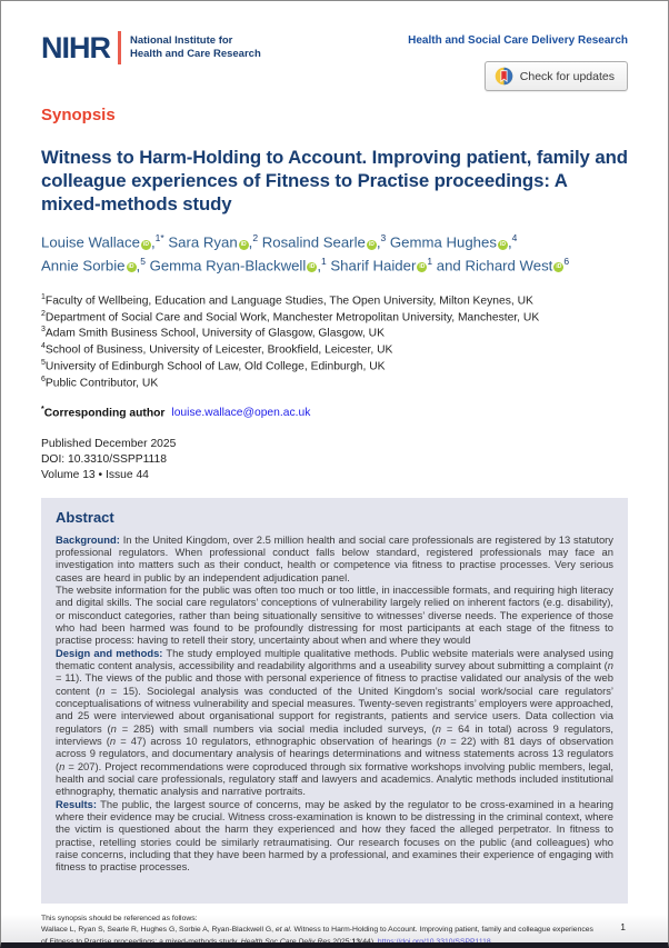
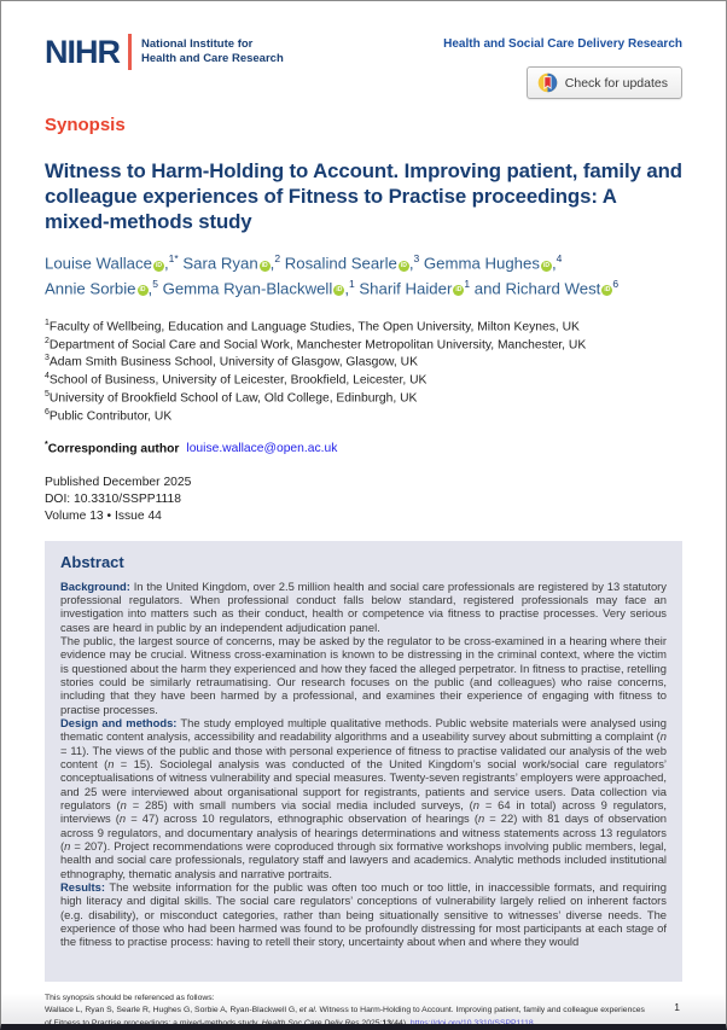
  NIHR
  National Institute for
  Health and Care Research
  Health and Social Care Delivery Research
  Check for updates
  Synopsis
  Witness to Harm-Holding to Account. Improving patient, family and colleague experiences of Fitness to Practise proceedings: A mixed-methods study
  Louise Wallace ,1* Sara Ryan ,2 Rosalind Searle ,3 Gemma Hughes ,4
  Annie Sorbie ,5 Gemma Ryan-Blackwell ,1 Sharif Haider 1 and Richard West 6
  Faculty of Wellbeing, Education and Language Studies, The Open University, Milton Keynes, UK
  Department of Social Care and Social Work, Manchester Metropolitan University, Manchester, UK
  Adam Smith Business School, University of Glasgow, Glasgow, UK
  School of Business, University of Leicester, Brookfield, Leicester, UK
- University of Edinburgh School of Law, Old College, Edinburgh, UK
+ University of Brookfield School of Law, Old College, Edinburgh, UK
  Public Contributor, UK
  Corresponding author louise.wallace@open.ac.uk
  Published December 2025
  DOI: 10.3310/SSPP1118
  Volume 13 • Issue 44
  Abstract
  Background: In the United Kingdom, over 2.5 million health and social care professionals are registered by 13 statutory professional regulators. When professional conduct falls below standard, registered professionals may face an investigation into matters such as their conduct, health or competence via fitness to practise processes. Very serious cases are heard in public by an independent adjudication panel.
- The website information for the public was often too much or too little, in inaccessible formats, and requiring high literacy and digital skills. The social care regulators’ conceptions of vulnerability largely relied on inherent factors (e.g. disability), or misconduct categories, rather than being situationally sensitive to witnesses’ diverse needs. The experience of those who had been harmed was found to be profoundly distressing for most participants at each stage of the fitness to practise process: having to retell their story, uncertainty about when and where they would
+ The public, the largest source of concerns, may be asked by the regulator to be cross-examined in a hearing where their evidence may be crucial. Witness cross-examination is known to be distressing in the criminal context, where the victim is questioned about the harm they experienced and how they faced the alleged perpetrator. In fitness to practise, retelling stories could be similarly retraumatising. Our research focuses on the public (and colleagues) who raise concerns, including that they have been harmed by a professional, and examines their experience of engaging with fitness to practise processes.
  Design and methods: The study employed multiple qualitative methods. Public website materials were analysed using thematic content analysis, accessibility and readability algorithms and a useability survey about submitting a complaint (n = 11). The views of the public and those with personal experience of fitness to practise validated our analysis of the web content (n = 15). Sociolegal analysis was conducted of the United Kingdom’s social work/social care regulators’ conceptualisations of witness vulnerability and special measures. Twenty-seven registrants’ employers were approached, and 25 were interviewed about organisational support for registrants, patients and service users. Data collection via regulators (n = 285) with small numbers via social media included surveys, (n = 64 in total) across 9 regulators, interviews (n = 47) across 10 regulators, ethnographic observation of hearings (n = 22) with 81 days of observation across 9 regulators, and documentary analysis of hearings determinations and witness statements across 13 regulators (n = 207). Project recommendations were coproduced through six formative workshops involving public members, legal, health and social care professionals, regulatory staff and lawyers and academics. Analytic methods included institutional ethnography, thematic analysis and narrative portraits.
- Results: The public, the largest source of concerns, may be asked by the regulator to be cross-examined in a hearing where their evidence may be crucial. Witness cross-examination is known to be distressing in the criminal context, where the victim is questioned about the harm they experienced and how they faced the alleged perpetrator. In fitness to practise, retelling stories could be similarly retraumatising. Our research focuses on the public (and colleagues) who raise concerns, including that they have been harmed by a professional, and examines their experience of engaging with fitness to practise processes.
+ Results: The website information for the public was often too much or too little, in inaccessible formats, and requiring high literacy and digital skills. The social care regulators’ conceptions of vulnerability largely relied on inherent factors (e.g. disability), or misconduct categories, rather than being situationally sensitive to witnesses’ diverse needs. The experience of those who had been harmed was found to be profoundly distressing for most participants at each stage of the fitness to practise process: having to retell their story, uncertainty about when and where they would
